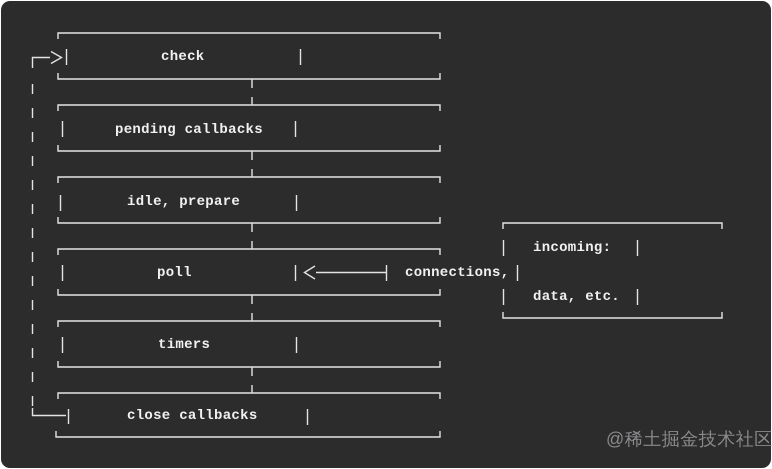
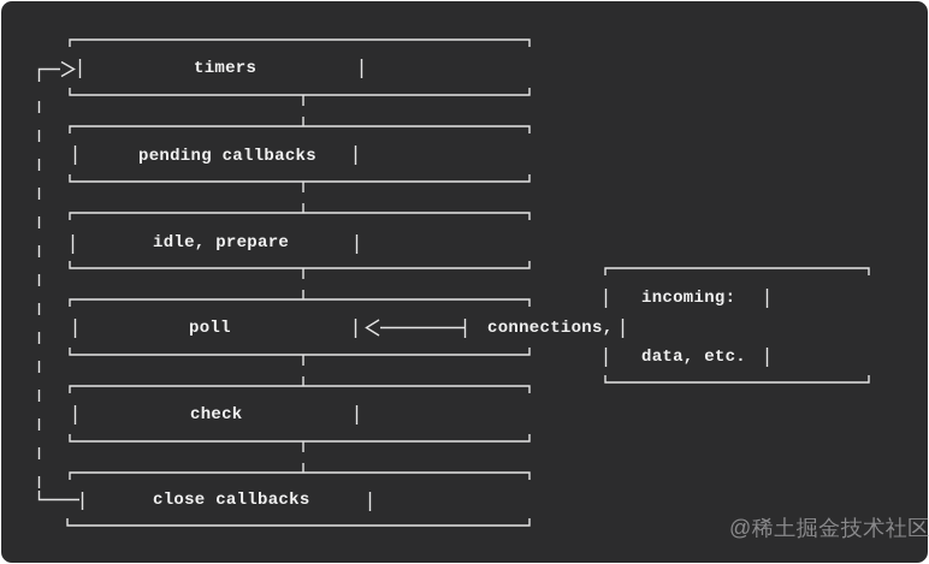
- check
+ timers
  pending callbacks
  idle, prepare
  poll
- timers
+ check
  close callbacks
  incoming:
  connections,
  data, etc.
  @稀土掘金技术社区
